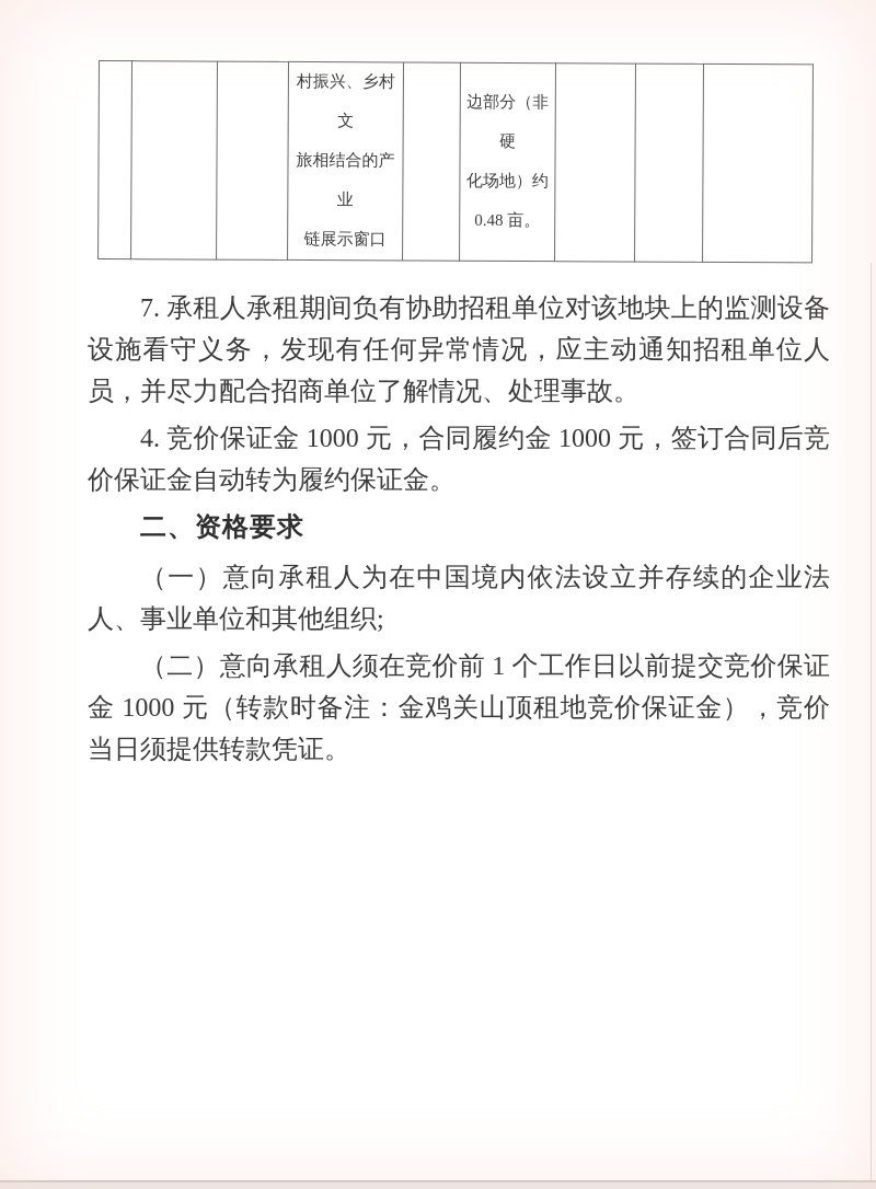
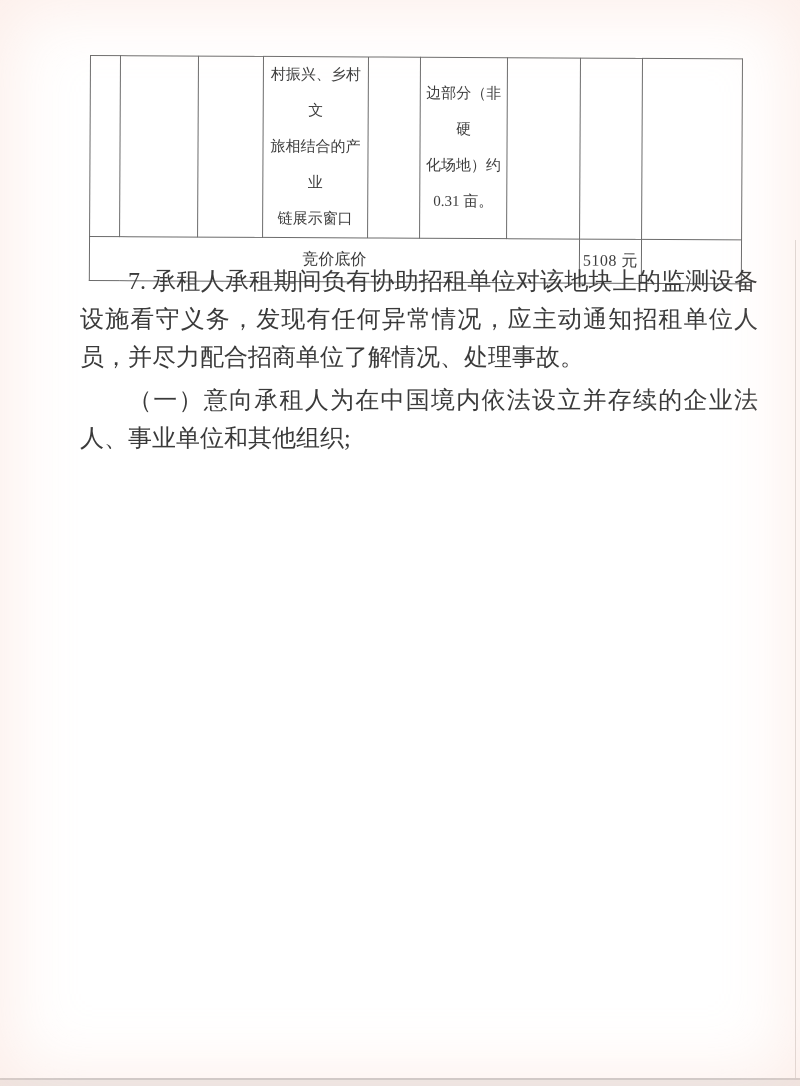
- 			村振兴、乡村文 旅相结合的产业 链展示窗口		边部分（非硬 化场地）约 0.48 亩。
+ 			村振兴、乡村文 旅相结合的产业 链展示窗口		边部分（非硬 化场地）约 0.31 亩。
+ 竞价底价	5108 元
  7. 承租人承租期间负有协助招租单位对该地块上的监测设备设施看守义务，发现有任何异常情况，应主动通知招租单位人员，并尽力配合招商单位了解情况、处理事故。
- 4. 竞价保证金 1000 元，合同履约金 1000 元，签订合同后竞价保证金自动转为履约保证金。
- 二、资格要求
  （一）意向承租人为在中国境内依法设立并存续的企业法人、事业单位和其他组织;
- （二）意向承租人须在竞价前 1 个工作日以前提交竞价保证金 1000 元（转款时备注：金鸡关山顶租地竞价保证金），竞价当日须提供转款凭证。
